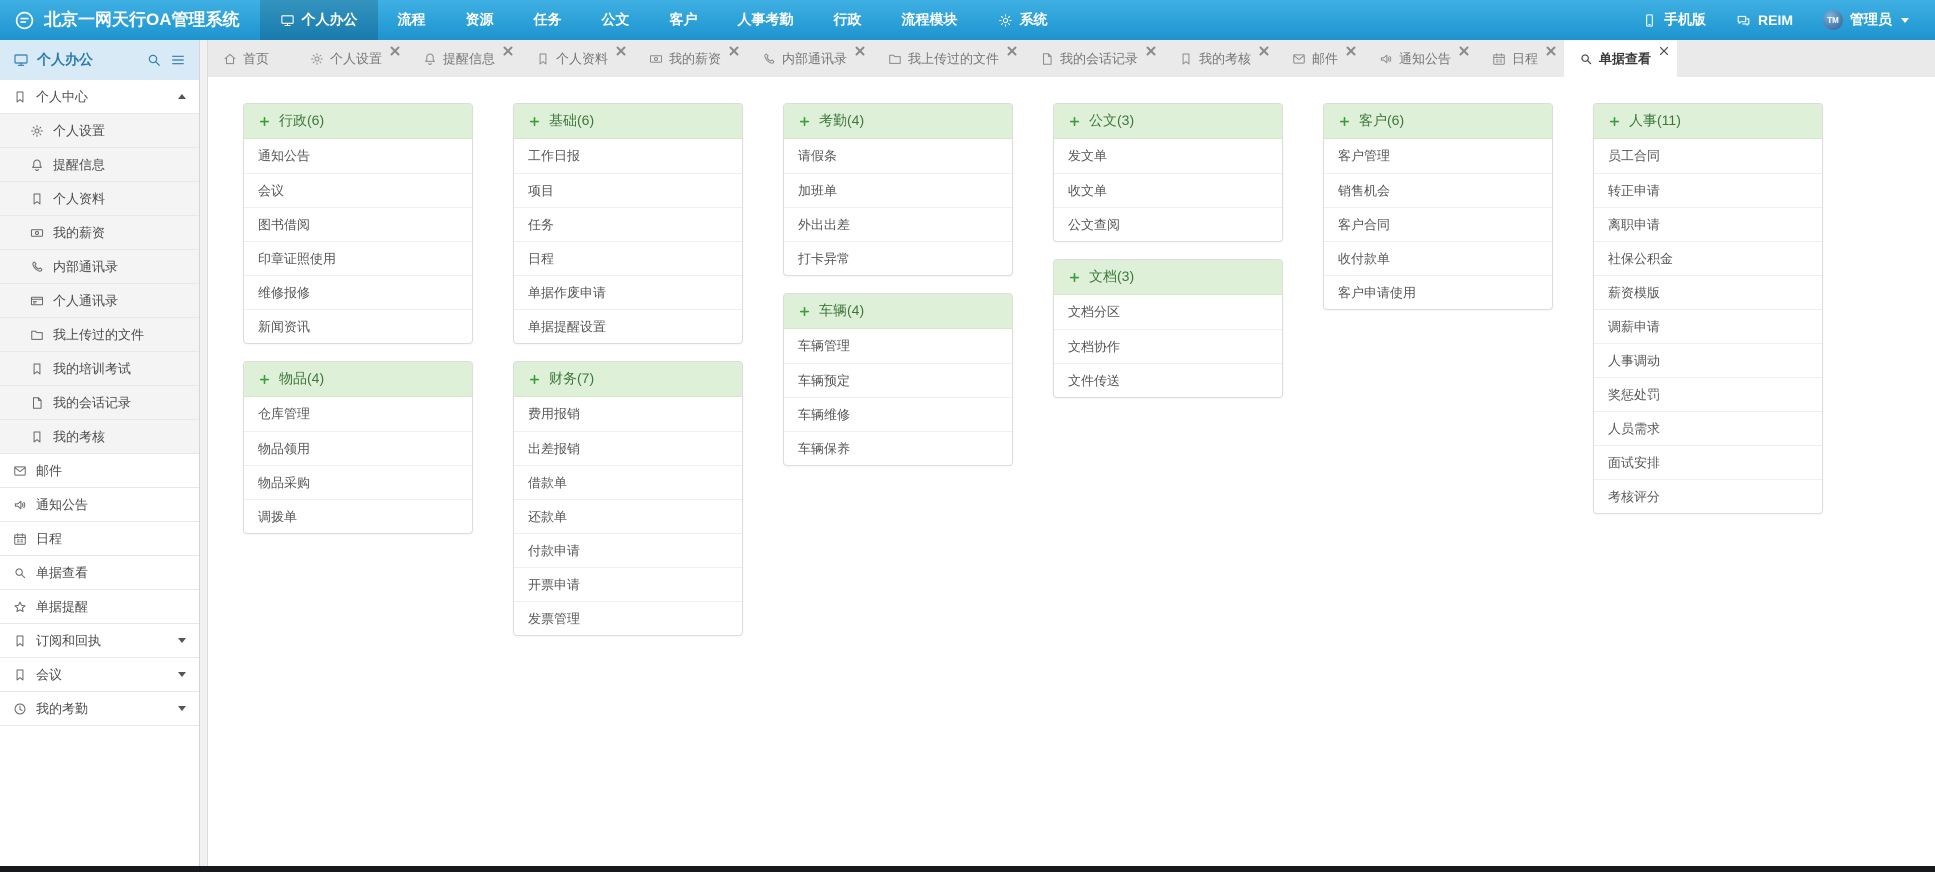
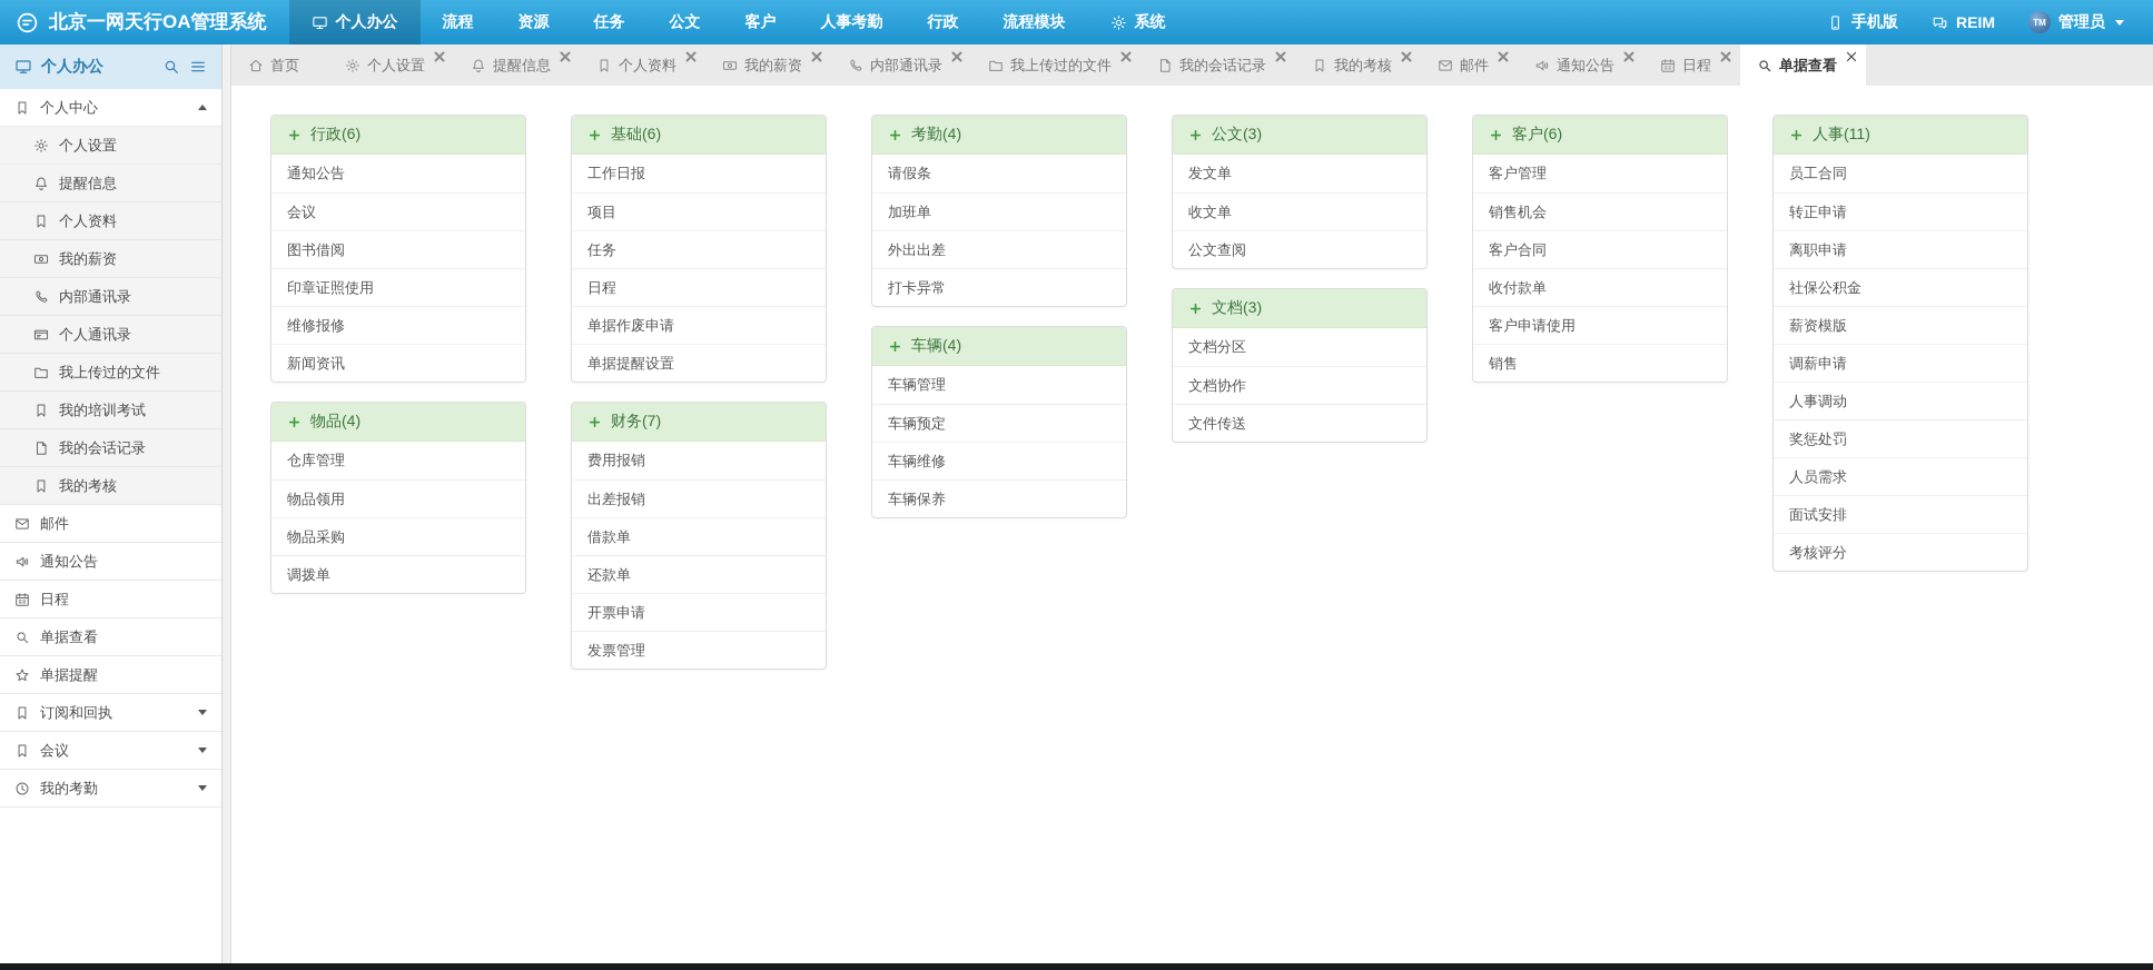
  北京一网天行OA管理系统
  个人办公
  流程
  资源
  任务
  公文
  客户
  人事考勤
  行政
  流程模块
  系统
  手机版
  REIM
  TM
  管理员
  个人办公
  个人中心
  个人设置
  提醒信息
  个人资料
  我的薪资
  内部通讯录
  个人通讯录
  我上传过的文件
  我的培训考试
  我的会话记录
  我的考核
  邮件
  通知公告
  日程
  单据查看
  单据提醒
  订阅和回执
  会议
  我的考勤
  首页
  个人设置
  提醒信息
  个人资料
  我的薪资
  内部通讯录
  我上传过的文件
  我的会话记录
  我的考核
  邮件
  通知公告
  日程
  单据查看
  行政(6)
  通知公告
  会议
  图书借阅
  印章证照使用
  维修报修
  新闻资讯
  物品(4)
  仓库管理
  物品领用
  物品采购
  调拨单
  基础(6)
  工作日报
  项目
  任务
  日程
  单据作废申请
  单据提醒设置
  财务(7)
  费用报销
  出差报销
  借款单
  还款单
- 付款申请
  开票申请
  发票管理
  考勤(4)
  请假条
  加班单
  外出出差
  打卡异常
  车辆(4)
  车辆管理
  车辆预定
  车辆维修
  车辆保养
  公文(3)
  发文单
  收文单
  公文查阅
  文档(3)
  文档分区
  文档协作
  文件传送
  客户(6)
  客户管理
  销售机会
  客户合同
  收付款单
  客户申请使用
+ 销售
  人事(11)
  员工合同
  转正申请
  离职申请
  社保公积金
  薪资模版
  调薪申请
  人事调动
  奖惩处罚
  人员需求
  面试安排
  考核评分
